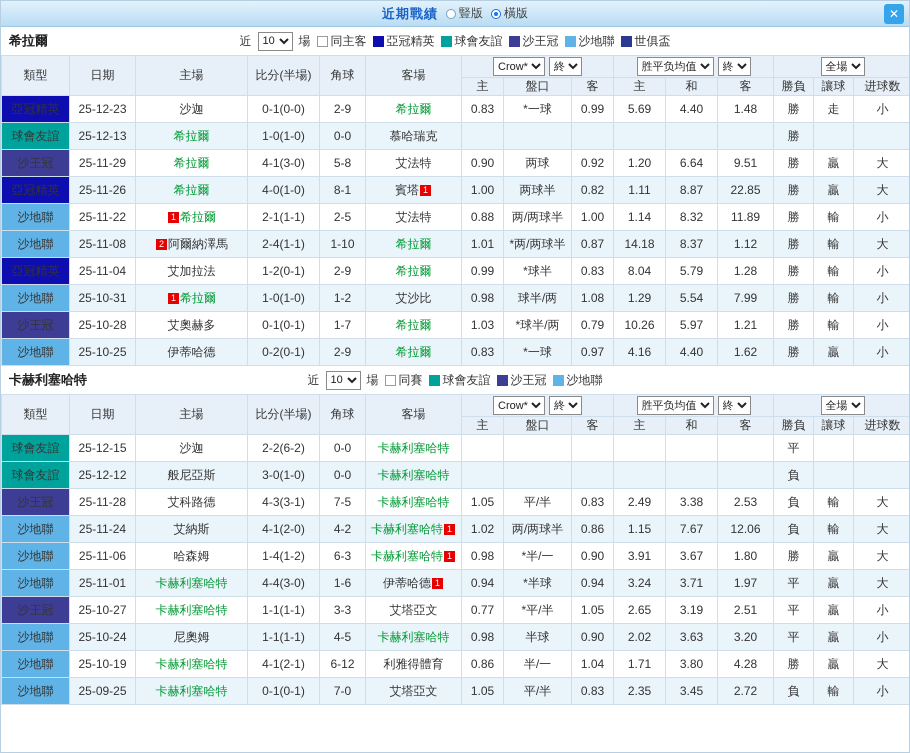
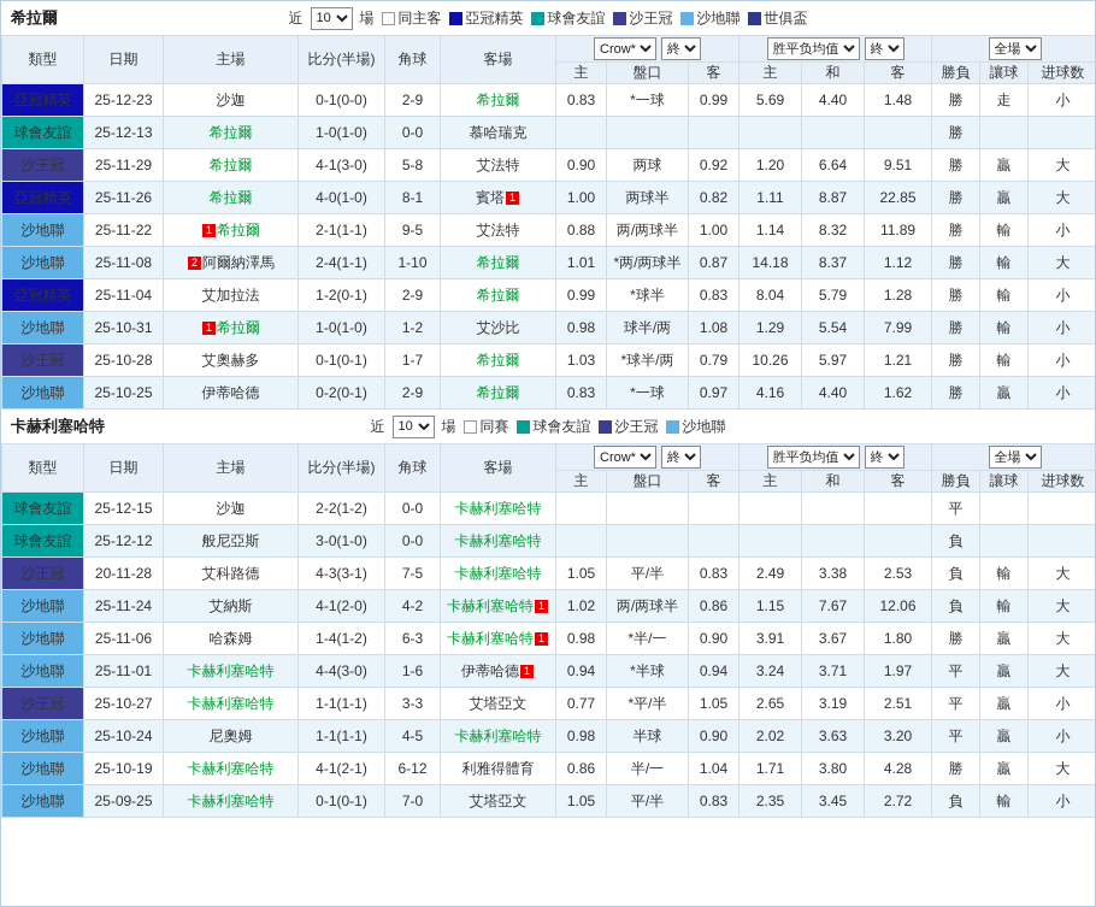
- 近期戰績
- 豎版
- 橫版
- ✕
  希拉爾
  近
  10
  場
  同主客
  亞冠精英
  球會友誼
  沙王冠
  沙地聯
  世俱盃
  類型	日期	主場	比分(半場)	角球	客場	Crow* 終	胜平负均值 終	全場
  主	盤口	客	主	和	客	勝負	讓球	进球数
  亞冠精英	25-12-23	沙迦	0-1(0-0)	2-9	希拉爾	0.83	*一球	0.99	5.69	4.40	1.48	勝	走	小
  球會友誼	25-12-13	希拉爾	1-0(1-0)	0-0	慕哈瑞克							勝
  沙王冠	25-11-29	希拉爾	4-1(3-0)	5-8	艾法特	0.90	两球	0.92	1.20	6.64	9.51	勝	贏	大
  亞冠精英	25-11-26	希拉爾	4-0(1-0)	8-1	賓塔 1	1.00	两球半	0.82	1.11	8.87	22.85	勝	贏	大
- 沙地聯	25-11-22	1 希拉爾	2-1(1-1)	2-5	艾法特	0.88	两/两球半	1.00	1.14	8.32	11.89	勝	輸	小
+ 沙地聯	25-11-22	1 希拉爾	2-1(1-1)	9-5	艾法特	0.88	两/两球半	1.00	1.14	8.32	11.89	勝	輸	小
  沙地聯	25-11-08	2 阿爾納澤馬	2-4(1-1)	1-10	希拉爾	1.01	*两/两球半	0.87	14.18	8.37	1.12	勝	輸	大
  亞冠精英	25-11-04	艾加拉法	1-2(0-1)	2-9	希拉爾	0.99	*球半	0.83	8.04	5.79	1.28	勝	輸	小
  沙地聯	25-10-31	1 希拉爾	1-0(1-0)	1-2	艾沙比	0.98	球半/两	1.08	1.29	5.54	7.99	勝	輸	小
  沙王冠	25-10-28	艾奧赫多	0-1(0-1)	1-7	希拉爾	1.03	*球半/两	0.79	10.26	5.97	1.21	勝	輸	小
  沙地聯	25-10-25	伊蒂哈德	0-2(0-1)	2-9	希拉爾	0.83	*一球	0.97	4.16	4.40	1.62	勝	贏	小
  卡赫利塞哈特
  近
  10
  場
  同賽
  球會友誼
  沙王冠
  沙地聯
  類型	日期	主場	比分(半場)	角球	客場	Crow* 終	胜平负均值 終	全場
  主	盤口	客	主	和	客	勝負	讓球	进球数
- 球會友誼	25-12-15	沙迦	2-2(6-2)	0-0	卡赫利塞哈特							平
+ 球會友誼	25-12-15	沙迦	2-2(1-2)	0-0	卡赫利塞哈特							平
  球會友誼	25-12-12	般尼亞斯	3-0(1-0)	0-0	卡赫利塞哈特							負
- 沙王冠	25-11-28	艾科路德	4-3(3-1)	7-5	卡赫利塞哈特	1.05	平/半	0.83	2.49	3.38	2.53	負	輸	大
+ 沙王冠	20-11-28	艾科路德	4-3(3-1)	7-5	卡赫利塞哈特	1.05	平/半	0.83	2.49	3.38	2.53	負	輸	大
  沙地聯	25-11-24	艾納斯	4-1(2-0)	4-2	卡赫利塞哈特 1	1.02	两/两球半	0.86	1.15	7.67	12.06	負	輸	大
  沙地聯	25-11-06	哈森姆	1-4(1-2)	6-3	卡赫利塞哈特 1	0.98	*半/一	0.90	3.91	3.67	1.80	勝	贏	大
  沙地聯	25-11-01	卡赫利塞哈特	4-4(3-0)	1-6	伊蒂哈德 1	0.94	*半球	0.94	3.24	3.71	1.97	平	贏	大
  沙王冠	25-10-27	卡赫利塞哈特	1-1(1-1)	3-3	艾塔亞文	0.77	*平/半	1.05	2.65	3.19	2.51	平	贏	小
  沙地聯	25-10-24	尼奧姆	1-1(1-1)	4-5	卡赫利塞哈特	0.98	半球	0.90	2.02	3.63	3.20	平	贏	小
  沙地聯	25-10-19	卡赫利塞哈特	4-1(2-1)	6-12	利雅得體育	0.86	半/一	1.04	1.71	3.80	4.28	勝	贏	大
  沙地聯	25-09-25	卡赫利塞哈特	0-1(0-1)	7-0	艾塔亞文	1.05	平/半	0.83	2.35	3.45	2.72	負	輸	小
